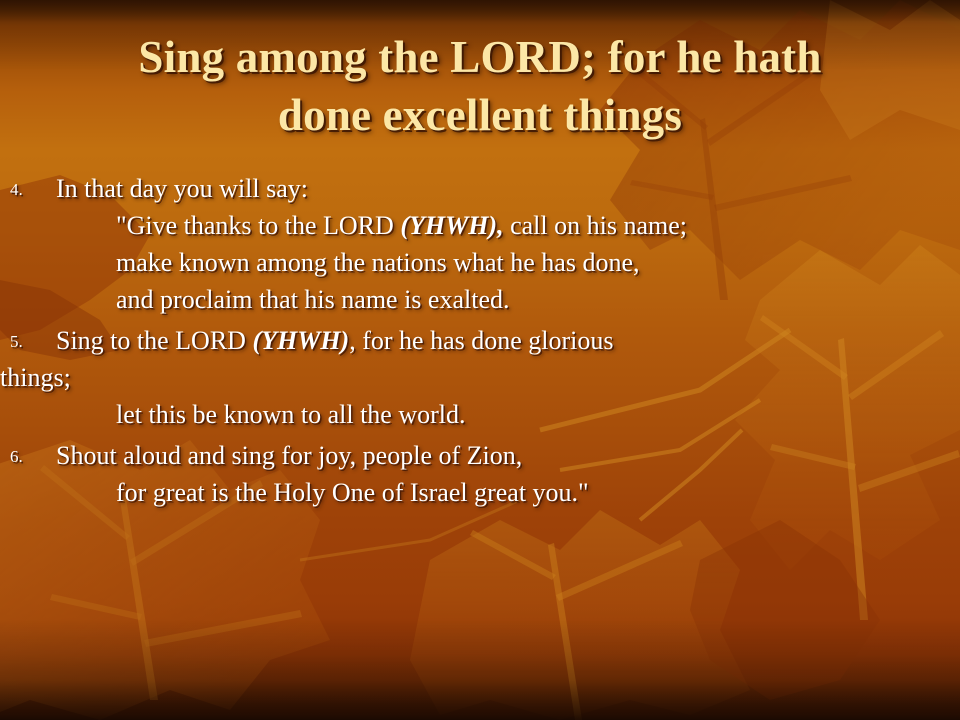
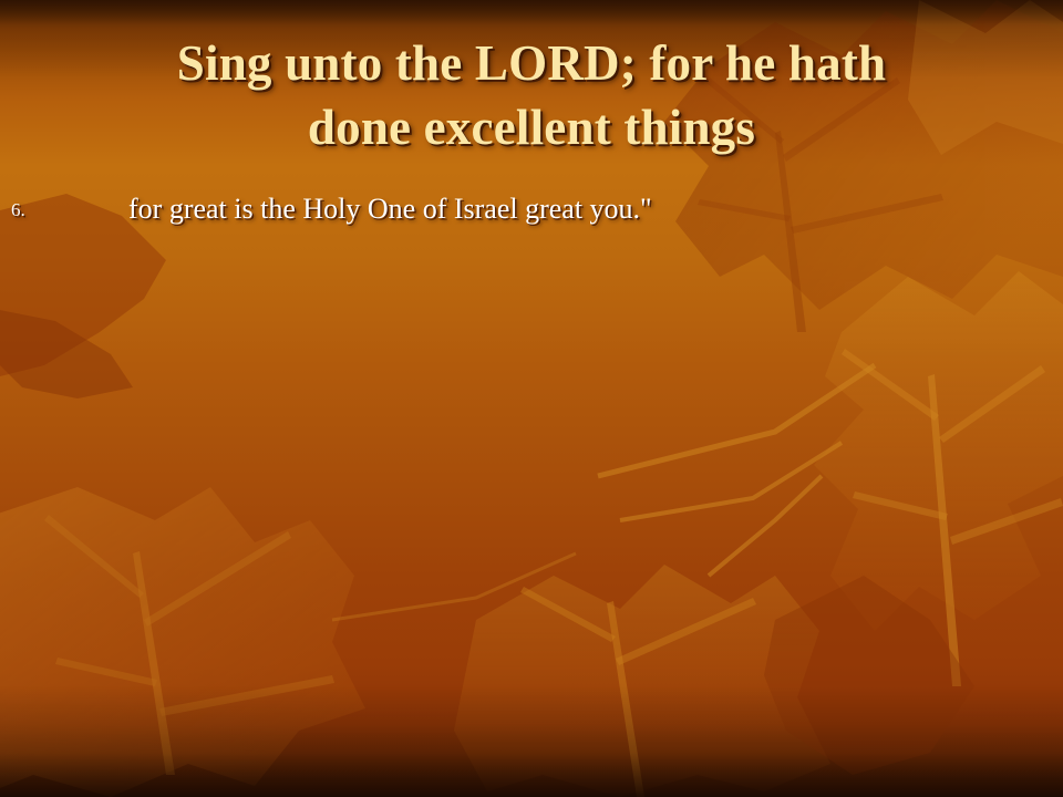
- Sing among the LORD; for he hath
+ Sing unto the LORD; for he hath
  done excellent things
- 4.
- In that day you will say:
- "Give thanks to the LORD (YHWH), call on his name;
- make known among the nations what he has done,
- and proclaim that his name is exalted.
- 5.
- Sing to the LORD (YHWH), for he has done glorious
- things;
- let this be known to all the world.
  6.
- Shout aloud and sing for joy, people of Zion,
  for great is the Holy One of Israel great you."
